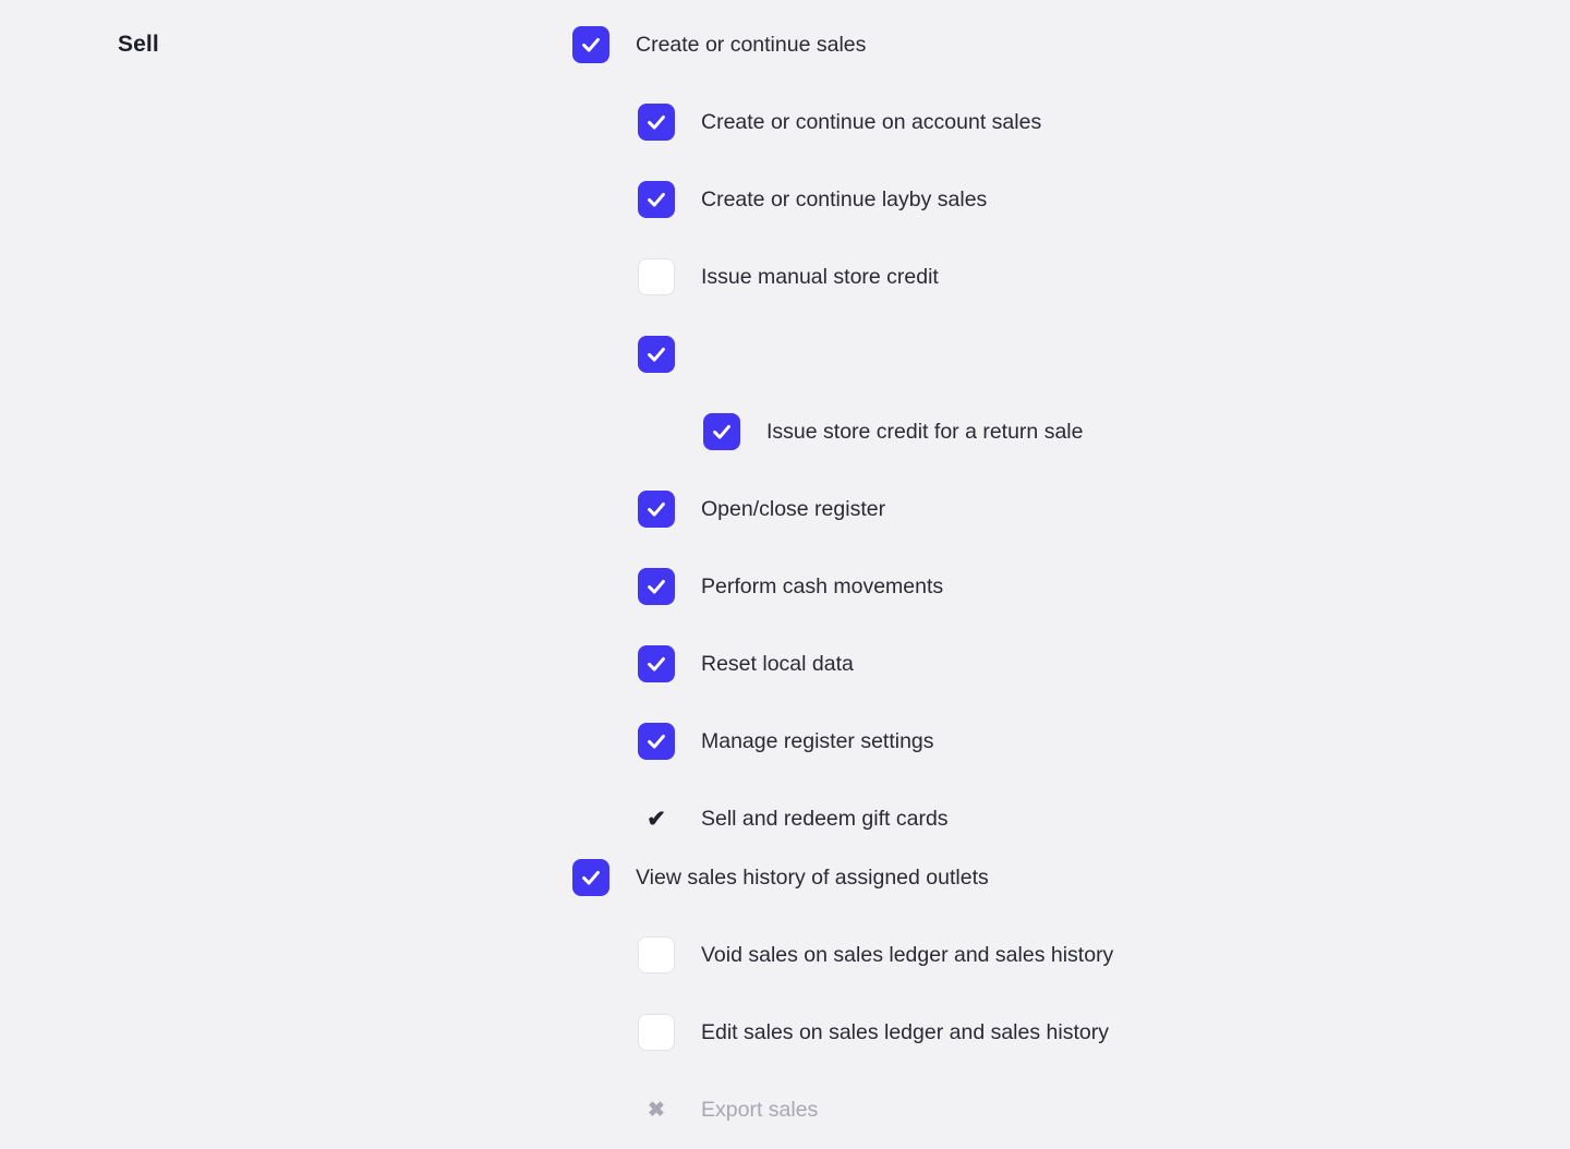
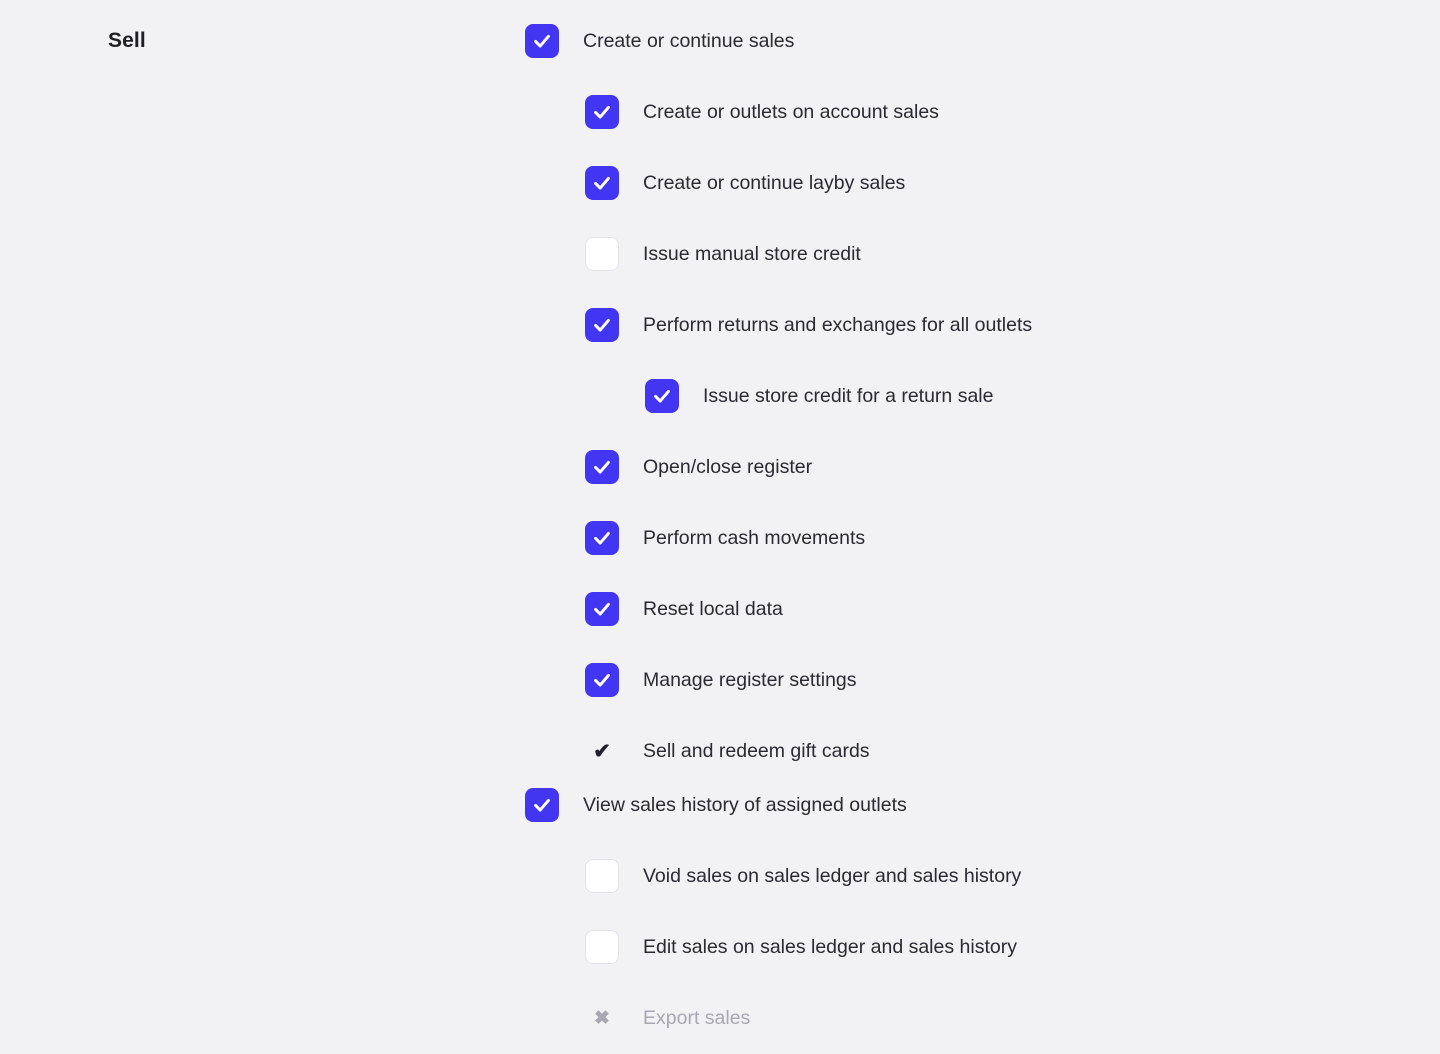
  Sell
  Create or continue sales
- Create or continue on account sales
+ Create or outlets on account sales
  Create or continue layby sales
  Issue manual store credit
+ Perform returns and exchanges for all outlets
  Issue store credit for a return sale
  Open/close register
  Perform cash movements
  Reset local data
  Manage register settings
  ✔
  Sell and redeem gift cards
  View sales history of assigned outlets
  Void sales on sales ledger and sales history
  Edit sales on sales ledger and sales history
  ✖
  Export sales
